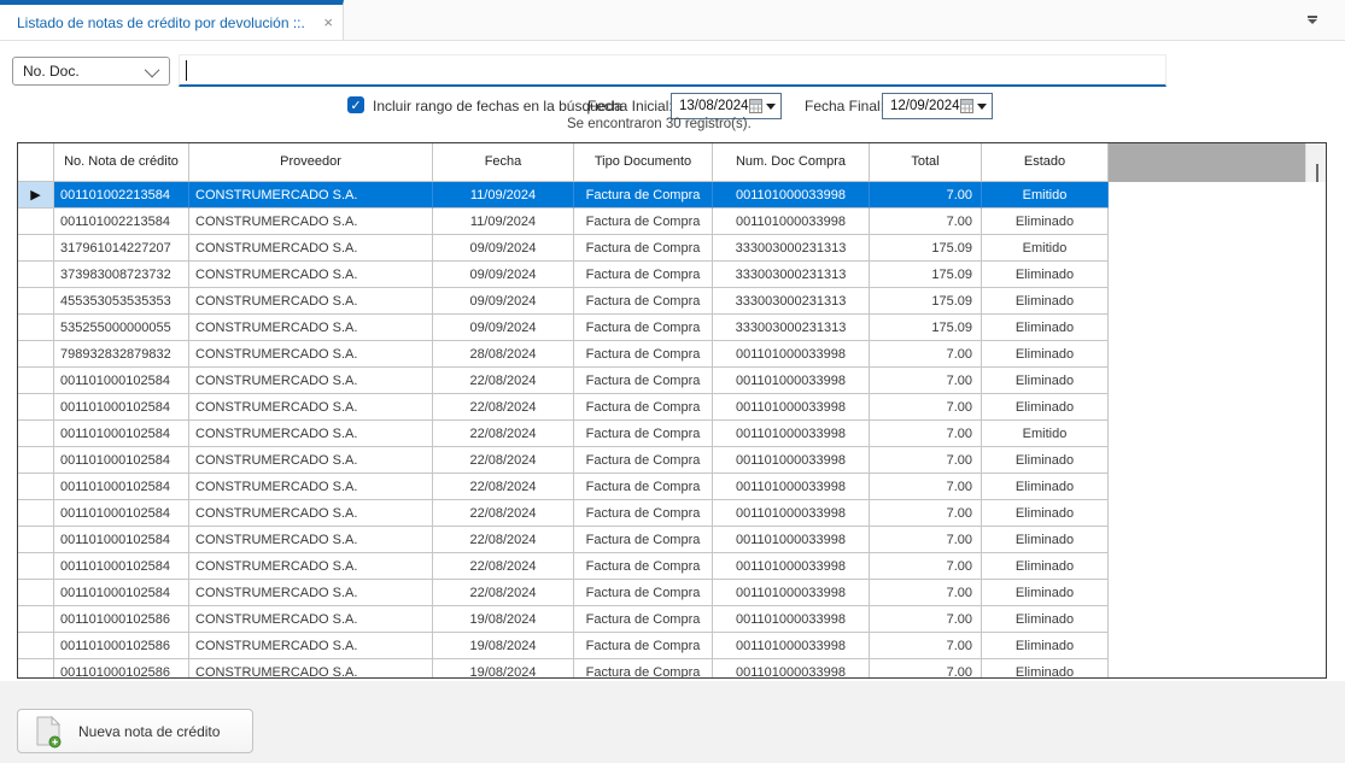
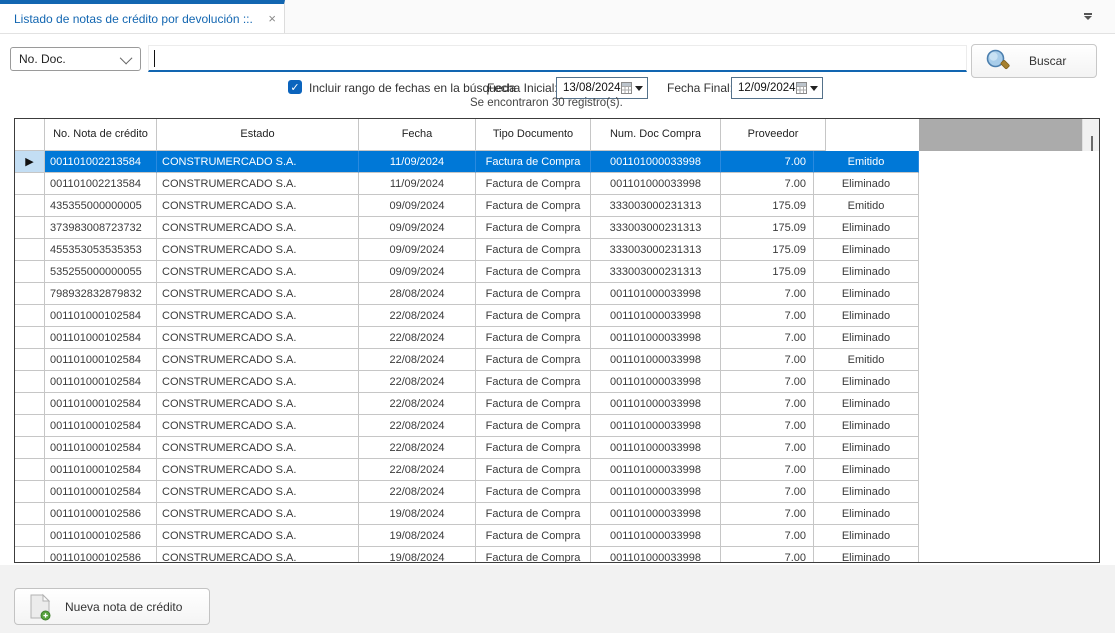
  Listado de notas de crédito por devolución ::.
  ×
  No. Doc.
+ Buscar
  ✓
  Incluir rango de fechas en la búsqueda
  Fecha Inicial
  13/08/2024
  Fecha Final
  12/09/2024
  Se encontraron 30 registro(s).
  No. Nota de crédito
- Proveedor
+ Estado
  Fecha
  Tipo Documento
  Num. Doc Compra
- Total
- Estado
+ Proveedor
  ▶
  001101002213584
  CONSTRUMERCADO S.A.
  11/09/2024
  Factura de Compra
  001101000033998
  7.00
  Emitido
  001101002213584
  CONSTRUMERCADO S.A.
  11/09/2024
  Factura de Compra
  001101000033998
  7.00
  Eliminado
- 317961014227207
+ 435355000000005
  CONSTRUMERCADO S.A.
  09/09/2024
  Factura de Compra
  333003000231313
  175.09
  Emitido
  373983008723732
  CONSTRUMERCADO S.A.
  09/09/2024
  Factura de Compra
  333003000231313
  175.09
  Eliminado
  455353053535353
  CONSTRUMERCADO S.A.
  09/09/2024
  Factura de Compra
  333003000231313
  175.09
  Eliminado
  535255000000055
  CONSTRUMERCADO S.A.
  09/09/2024
  Factura de Compra
  333003000231313
  175.09
  Eliminado
  798932832879832
  CONSTRUMERCADO S.A.
  28/08/2024
  Factura de Compra
  001101000033998
  7.00
  Eliminado
  001101000102584
  CONSTRUMERCADO S.A.
  22/08/2024
  Factura de Compra
  001101000033998
  7.00
  Eliminado
  001101000102584
  CONSTRUMERCADO S.A.
  22/08/2024
  Factura de Compra
  001101000033998
  7.00
  Eliminado
  001101000102584
  CONSTRUMERCADO S.A.
  22/08/2024
  Factura de Compra
  001101000033998
  7.00
  Emitido
  001101000102584
  CONSTRUMERCADO S.A.
  22/08/2024
  Factura de Compra
  001101000033998
  7.00
  Eliminado
  001101000102584
  CONSTRUMERCADO S.A.
  22/08/2024
  Factura de Compra
  001101000033998
  7.00
  Eliminado
  001101000102584
  CONSTRUMERCADO S.A.
  22/08/2024
  Factura de Compra
  001101000033998
  7.00
  Eliminado
  001101000102584
  CONSTRUMERCADO S.A.
  22/08/2024
  Factura de Compra
  001101000033998
  7.00
  Eliminado
  001101000102584
  CONSTRUMERCADO S.A.
  22/08/2024
  Factura de Compra
  001101000033998
  7.00
  Eliminado
  001101000102584
  CONSTRUMERCADO S.A.
  22/08/2024
  Factura de Compra
  001101000033998
  7.00
  Eliminado
  001101000102586
  CONSTRUMERCADO S.A.
  19/08/2024
  Factura de Compra
  001101000033998
  7.00
  Eliminado
  001101000102586
  CONSTRUMERCADO S.A.
  19/08/2024
  Factura de Compra
  001101000033998
  7.00
  Eliminado
  001101000102586
  CONSTRUMERCADO S.A.
  19/08/2024
  Factura de Compra
  001101000033998
  7.00
  Eliminado
  Nueva nota de crédito
